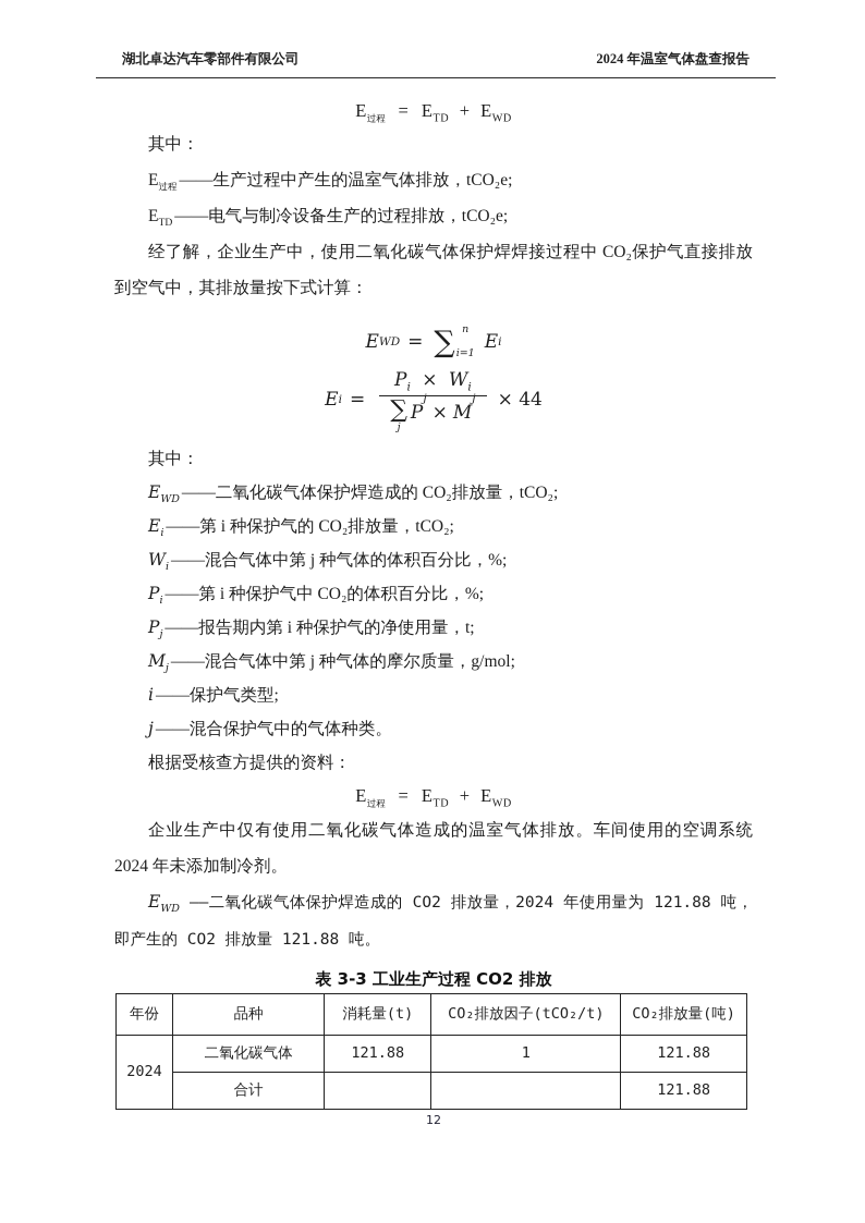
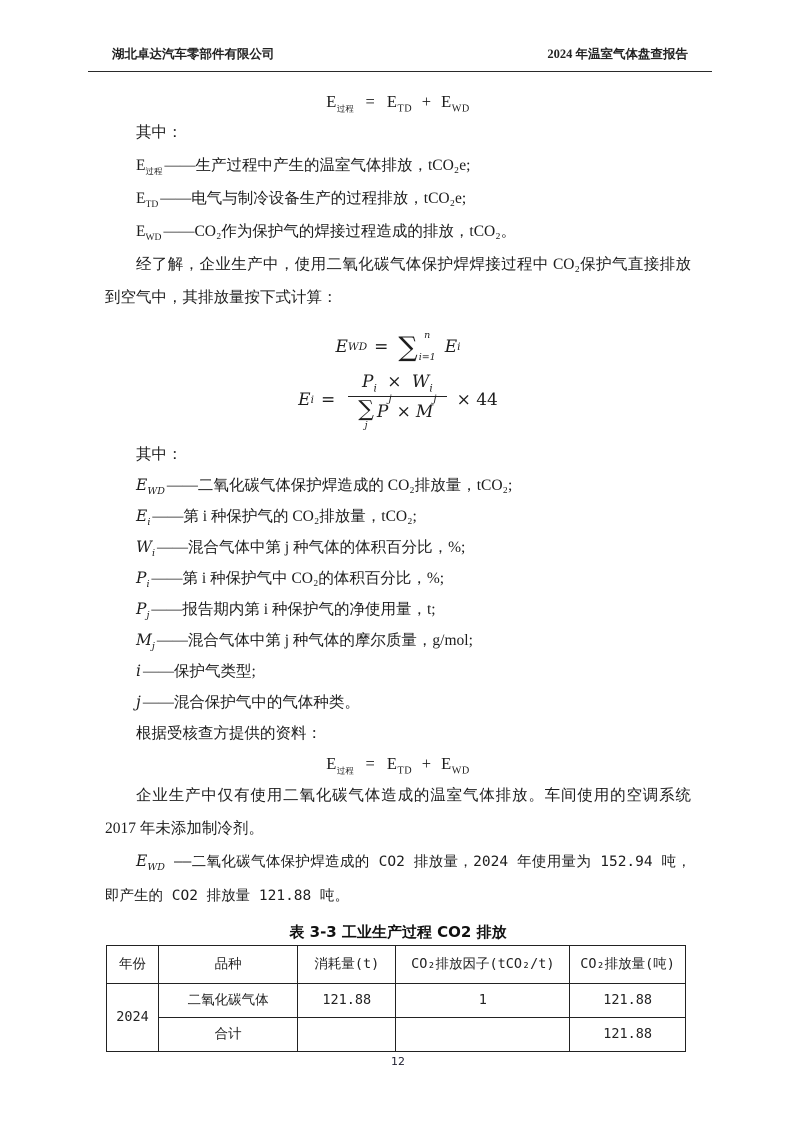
  湖北卓达汽车零部件有限公司
  2024 年温室气体盘查报告
  E过程 = ETD + EWD
  其中：
  E过程——生产过程中产生的温室气体排放，tCO₂e;
  ETD——电气与制冷设备生产的过程排放，tCO₂e;
+ EWD——CO₂作为保护气的焊接过程造成的排放，tCO₂。
  经了解，企业生产中，使用二氧化碳气体保护焊焊接过程中 CO₂保护气直接排放到空气中，其排放量按下式计算：
  E
  WD
  =
  ∑
  n
  i=1
  E
  i
  E
  i
  =
  Pi × Wi
  ∑
  j
  P
  j
  ×
  M
  j
  × 44
  其中：
  EWD——二氧化碳气体保护焊造成的 CO₂排放量，tCO₂;
  Ei——第 i 种保护气的 CO₂排放量，tCO₂;
  Wi——混合气体中第 j 种气体的体积百分比，%;
  Pi——第 i 种保护气中 CO₂的体积百分比，%;
  Pj——报告期内第 i 种保护气的净使用量，t;
  Mj——混合气体中第 j 种气体的摩尔质量，g/mol;
  i——保护气类型;
  j——混合保护气中的气体种类。
  根据受核查方提供的资料：
  E过程 = ETD + EWD
- 企业生产中仅有使用二氧化碳气体造成的温室气体排放。车间使用的空调系统 2024 年未添加制冷剂。
+ 企业生产中仅有使用二氧化碳气体造成的温室气体排放。车间使用的空调系统 2017 年未添加制冷剂。
- EWD ——二氧化碳气体保护焊造成的 CO2 排放量，2024 年使用量为 121.88 吨，即产生的 CO2 排放量 121.88 吨。
+ EWD ——二氧化碳气体保护焊造成的 CO2 排放量，2024 年使用量为 152.94 吨，即产生的 CO2 排放量 121.88 吨。
  表 3-3 工业生产过程 CO2 排放
  年份	品种	消耗量(t)	CO₂排放因子(tCO₂/t)	CO₂排放量(吨)
  2024	二氧化碳气体	121.88	1	121.88
  合计			121.88
  12
